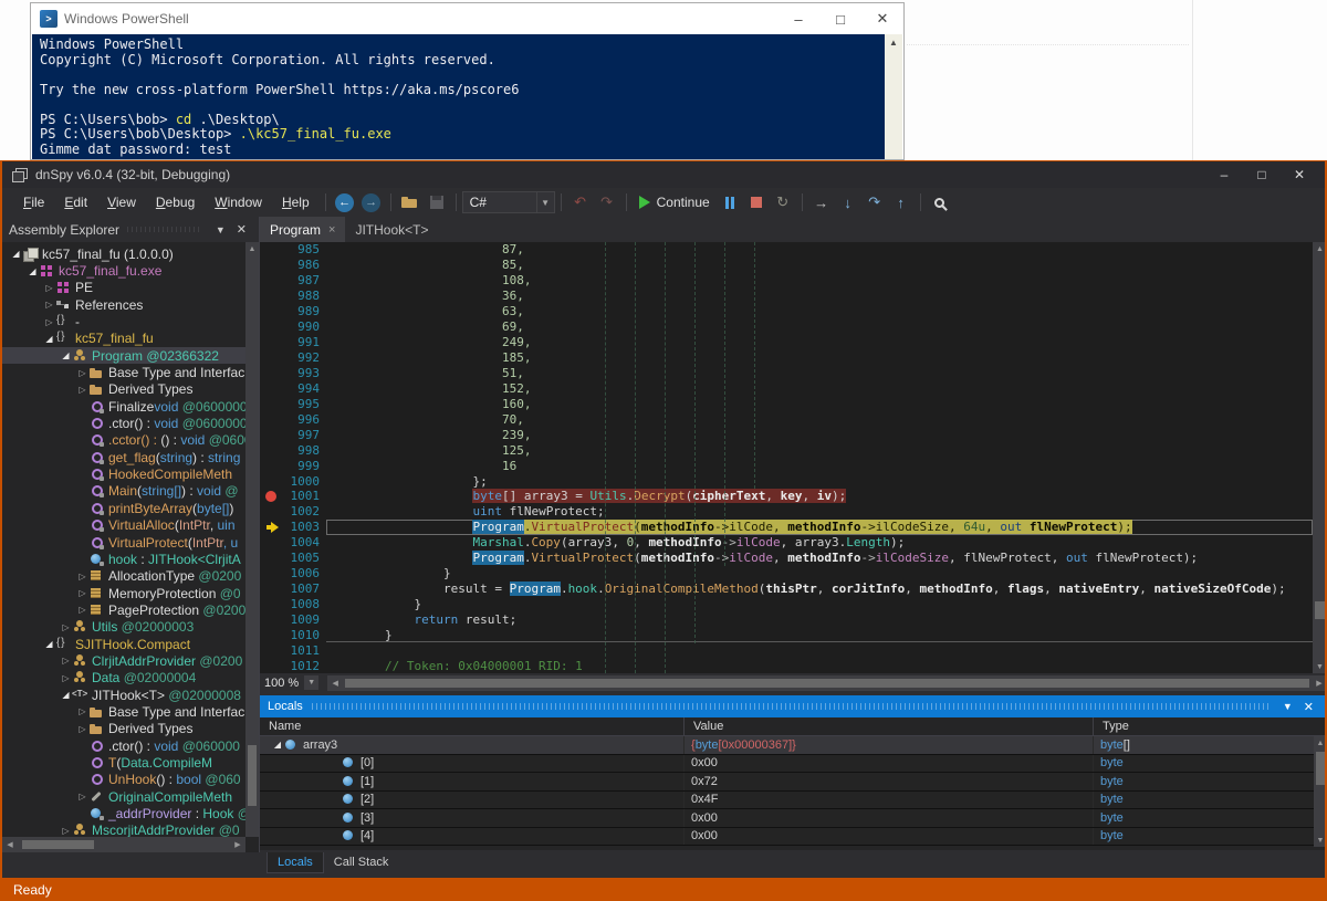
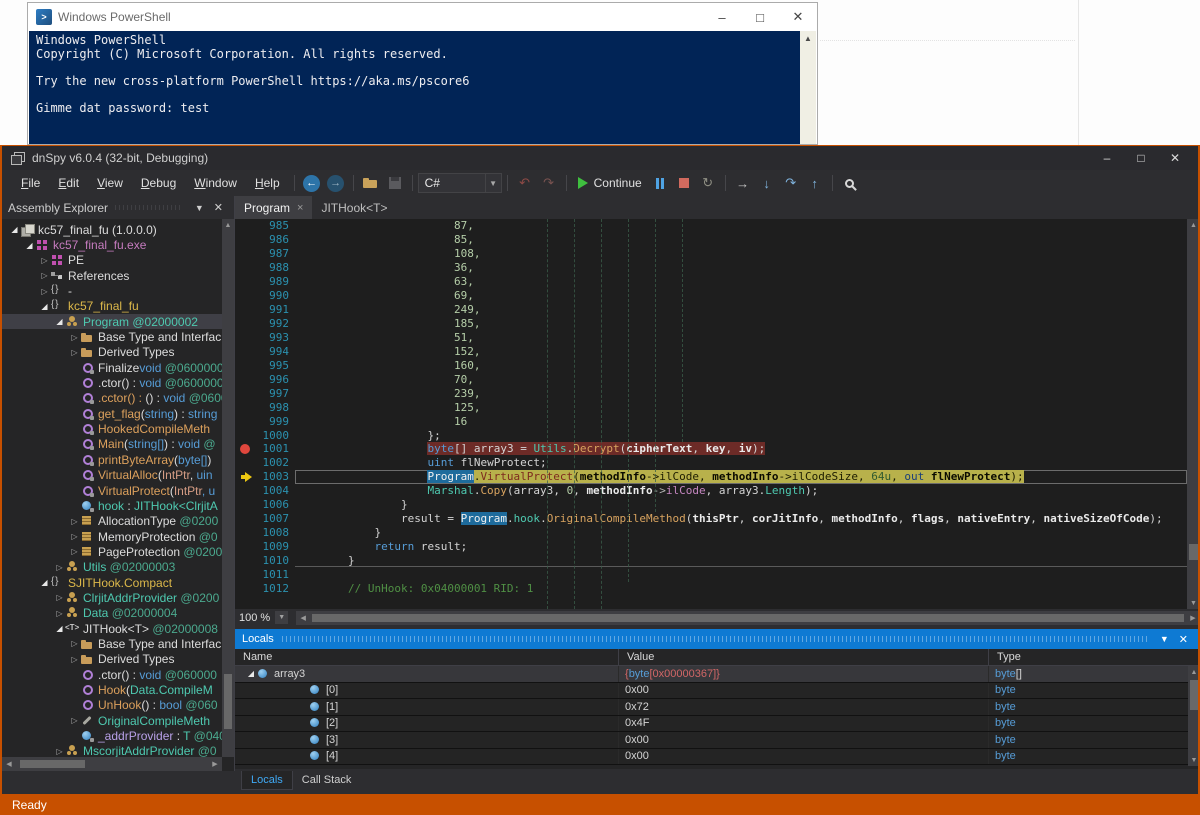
  >
  Windows PowerShell
  –
  □
  ✕
  Windows PowerShell
  Copyright (C) Microsoft Corporation. All rights reserved.
  Try the new cross-platform PowerShell https://aka.ms/pscore6
- PS C:\Users\bob> cd .\Desktop\
- PS C:\Users\bob\Desktop> .\kc57_final_fu.exe
  Gimme dat password: test
  ▲
  dnSpy v6.0.4 (32-bit, Debugging)
  –
  □
  ✕
  File Edit View Debug Window Help
  ←
  →
  C#
  ▼
  ↶
  ↷
  Continue
  ↻
  →
  ↓
  ↷
  ↑
  Assembly Explorer
  ▼
  ✕
  ◢
  kc57_final_fu (1.0.0.0)
  ◢
  kc57_final_fu.exe
  ▷
  PE
  ▷
  References
  ▷
  -
  ◢
  kc57_final_fu
  ◢
- Program @02366322
+ Program @02000002
  ▷
  Base Type and Interfac
  ▷
  Derived Types
  Finalizevoid @0600000
  .ctor() : void @0600000
  .cctor() : () : void @060
  get_flag(string) : string
  HookedCompileMeth
  Main(string[]) : void @
  printByteArray(byte[])
  VirtualAlloc(IntPtr, uin
  VirtualProtect(IntPtr, u
  hook : JITHook<ClrjitA
  ▷
  AllocationType @0200
  ▷
  MemoryProtection @0
  ▷
  PageProtection @0200
  ▷
  Utils @02000003
  ◢
  SJITHook.Compact
  ▷
  ClrjitAddrProvider @0200
  ▷
  Data @02000004
  ◢
  JITHook<T> @02000008
  ▷
  Base Type and Interfac
  ▷
  Derived Types
  .ctor() : void @060000
- T(Data.CompileM
+ Hook(Data.CompileM
  UnHook() : bool @060
  ▷
  OriginalCompileMeth
- _addrProvider : Hook @
+ _addrProvider : T @04
  ▷
  MscorjitAddrProvider @0
  Program
  ×
  JITHook<T>
  985
  87,
  986
  85,
  987
  108,
  988
  36,
  989
  63,
  990
  69,
  991
  249,
  992
  185,
  993
  51,
  994
  152,
  995
  160,
  996
  70,
  997
  239,
  998
  125,
  999
  16
  1000
  };
  1001
  byte[] array3 = Utils.Decrypt(cipherText, key, iv);
  1002
  uint flNewProtect;
  1003
  Program.VirtualProtect(methodInfo->ilCode, methodInfo->ilCodeSize, 64u, out flNewProtect);
  1004
  Marshal.Copy(array3, 0, methodInfo->ilCode, array3.Length);
- 1005
- Program.VirtualProtect(methodInfo->ilCode, methodInfo->ilCodeSize, flNewProtect, out flNewProtect);
  1006
  }
  1007
  result = Program.hook.OriginalCompileMethod(thisPtr, corJitInfo, methodInfo, flags, nativeEntry, nativeSizeOfCode);
  1008
  }
  1009
  return result;
  1010
  }
  1011
  1012
- // Token: 0x04000001 RID: 1
+ // UnHook: 0x04000001 RID: 1
  100 %
  Locals
  ▼
  ✕
  Name
  Value
  Type
  ◢
  array3
  {
  byte
  [0x00000367]
  }
  byte
  []
  [0]
  0x00
  byte
  [1]
  0x72
  byte
  [2]
  0x4F
  byte
  [3]
  0x00
  byte
  [4]
  0x00
  byte
  Locals
  Call Stack
  Ready
